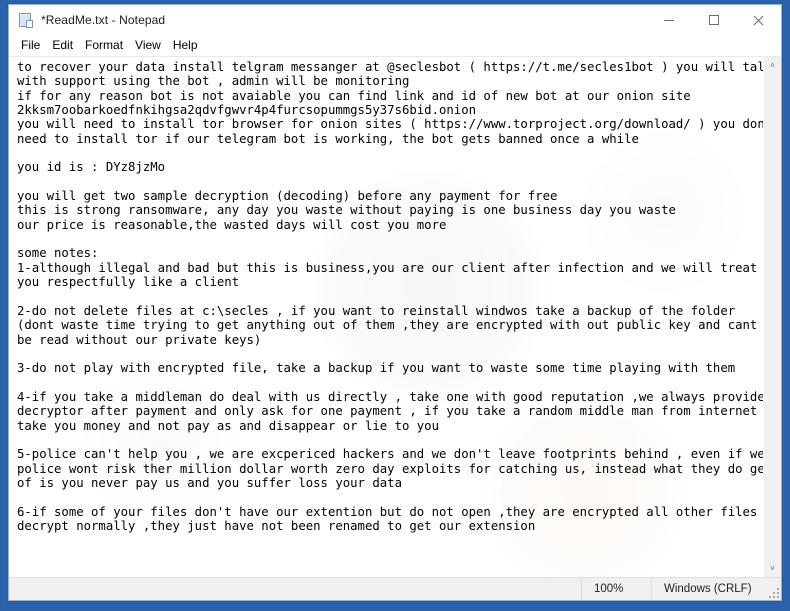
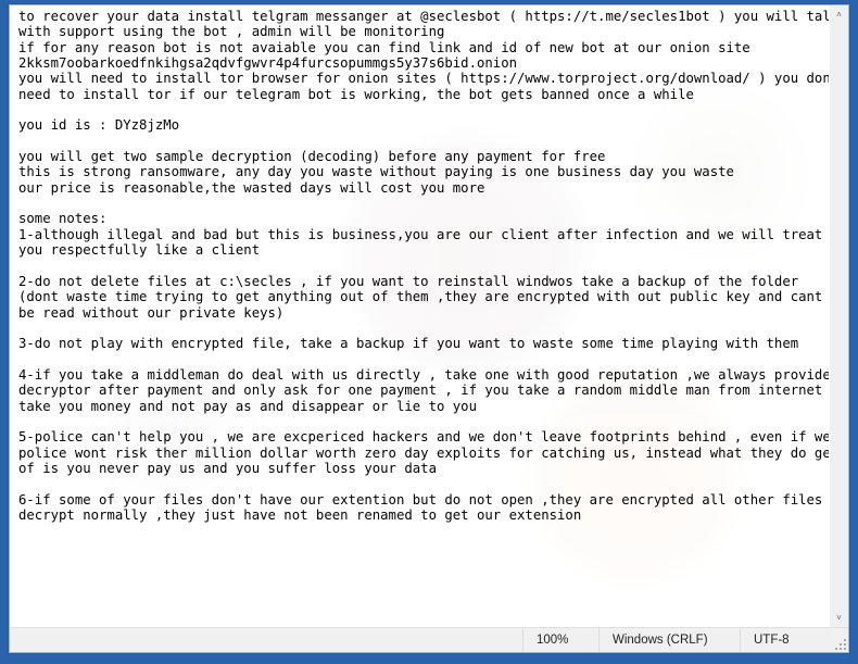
- *ReadMe.txt - Notepad
- File
- Edit
- Format
- View
- Help
  to recover your data install telgram messanger at @seclesbot ( https://t.me/secles1bot ) you will tal
  with support using the bot , admin will be monitoring
  if for any reason bot is not avaiable you can find link and id of new bot at our onion site
  2kksm7oobarkoedfnkihgsa2qdvfgwvr4p4furcsopummgs5y37s6bid.onion
  you will need to install tor browser for onion sites ( https://www.torproject.org/download/ ) you don
  need to install tor if our telegram bot is working, the bot gets banned once a while
  you id is : DYz8jzMo
  you will get two sample decryption (decoding) before any payment for free
  this is strong ransomware, any day you waste without paying is one business day you waste
  our price is reasonable,the wasted days will cost you more
  some notes:
  1-although illegal and bad but this is business,you are our client after infection and we will treat
  you respectfully like a client
  2-do not delete files at c:\secles , if you want to reinstall windwos take a backup of the folder
  (dont waste time trying to get anything out of them ,they are encrypted with out public key and cant
  be read without our private keys)
  3-do not play with encrypted file, take a backup if you want to waste some time playing with them
  4-if you take a middleman do deal with us directly , take one with good reputation ,we always provide
  decryptor after payment and only ask for one payment , if you take a random middle man from internet
  take you money and not pay as and disappear or lie to you
  5-police can't help you , we are excpericed hackers and we don't leave footprints behind , even if we
  police wont risk ther million dollar worth zero day exploits for catching us, instead what they do ge
  of is you never pay us and you suffer loss your data
  6-if some of your files don't have our extention but do not open ,they are encrypted all other files
  decrypt normally ,they just have not been renamed to get our extension
  ˄
  ˅
  100%
  Windows (CRLF)
+ UTF-8
